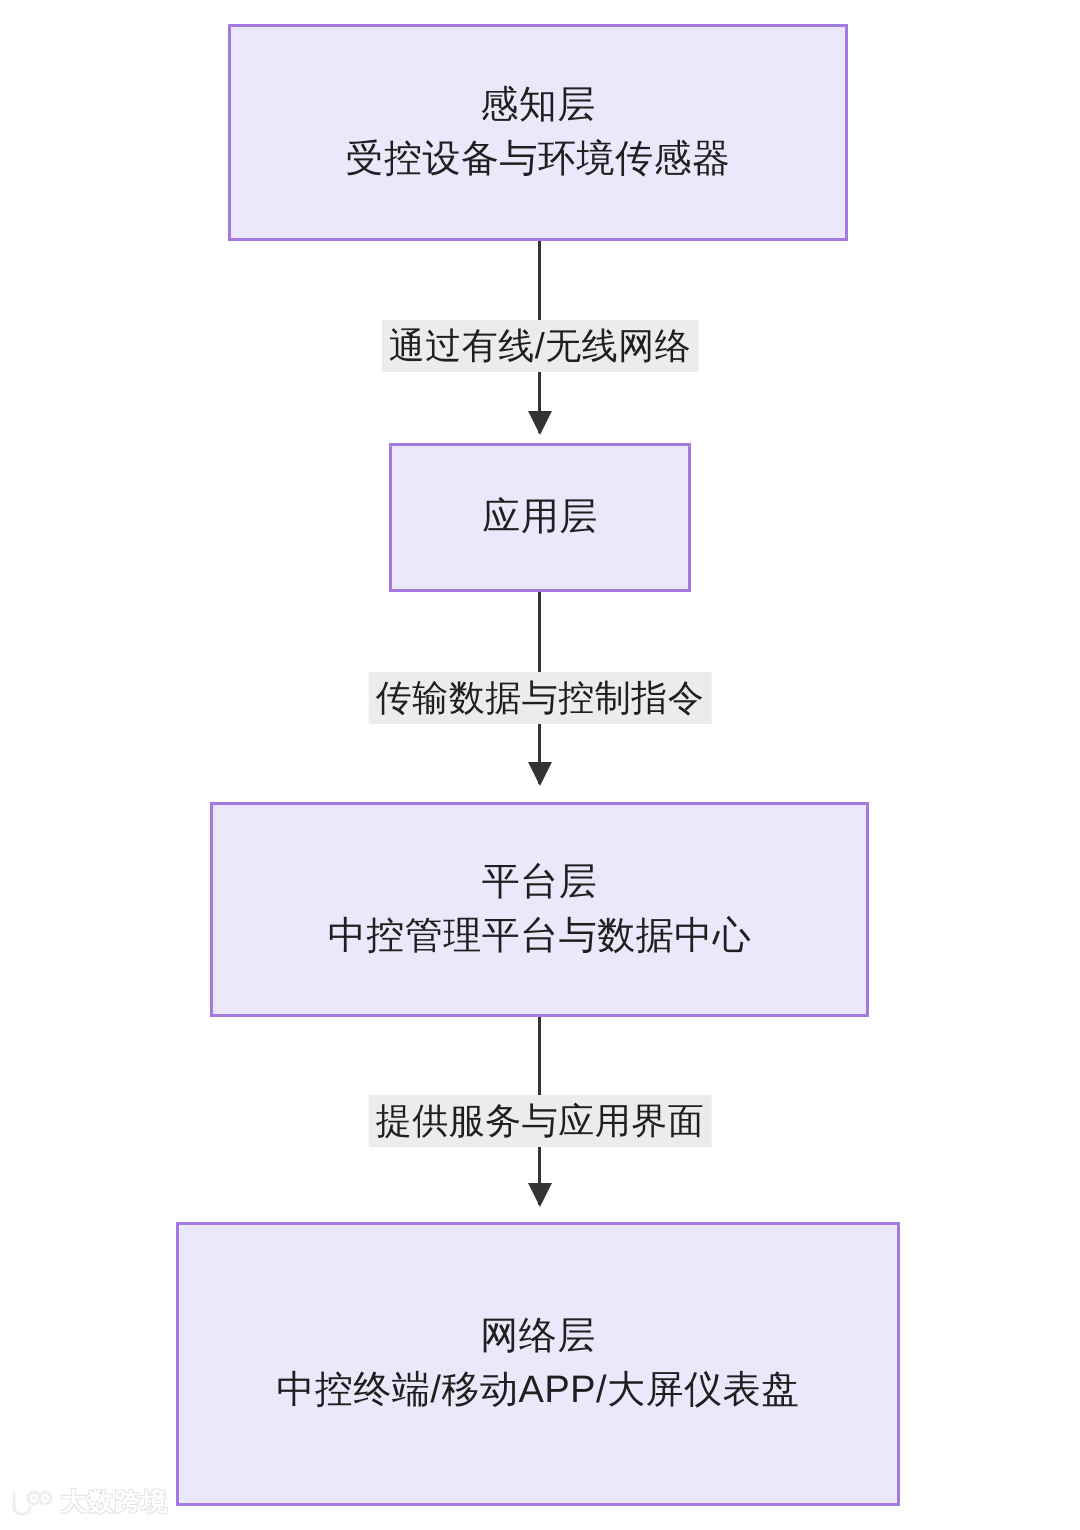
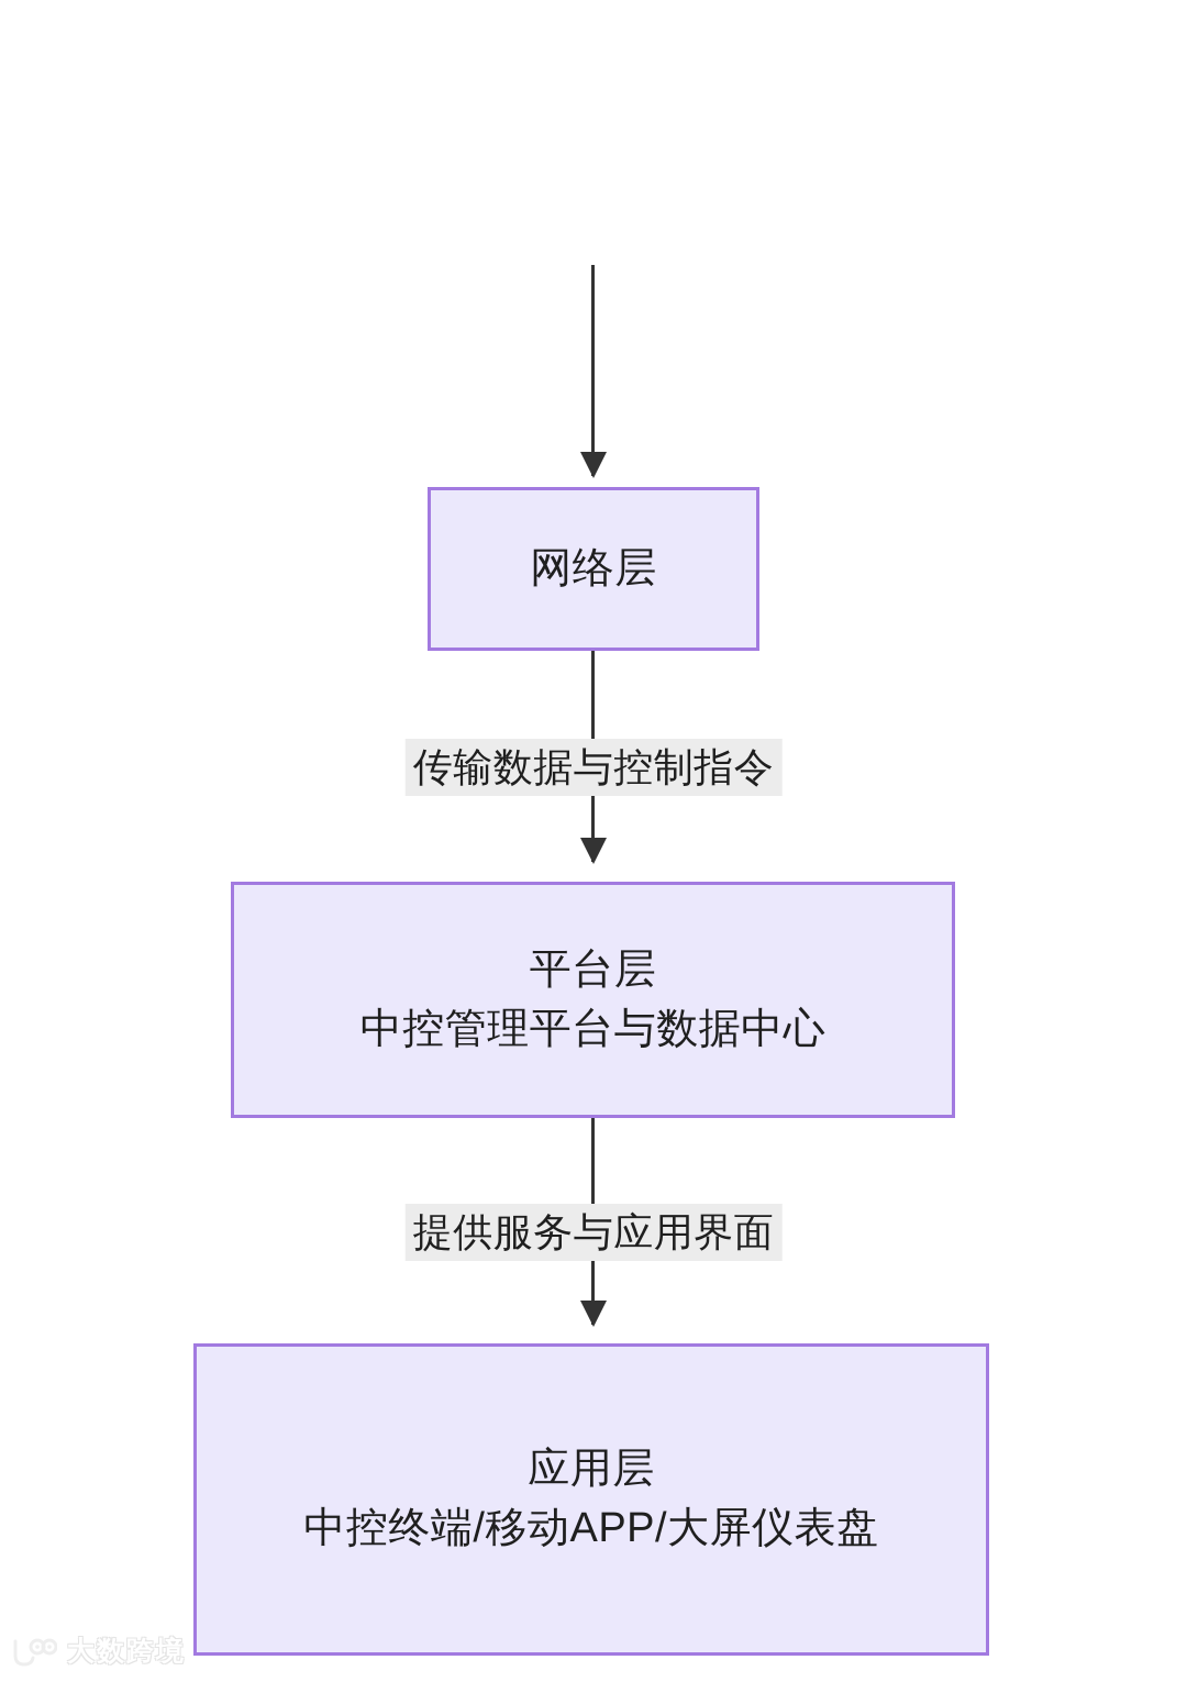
- 感知层
- 受控设备与环境传感器
- 通过有线/无线网络
- 应用层
+ 网络层
  传输数据与控制指令
  平台层
  中控管理平台与数据中心
  提供服务与应用界面
- 网络层
+ 应用层
  中控终端/移动APP/大屏仪表盘
  大数跨境
